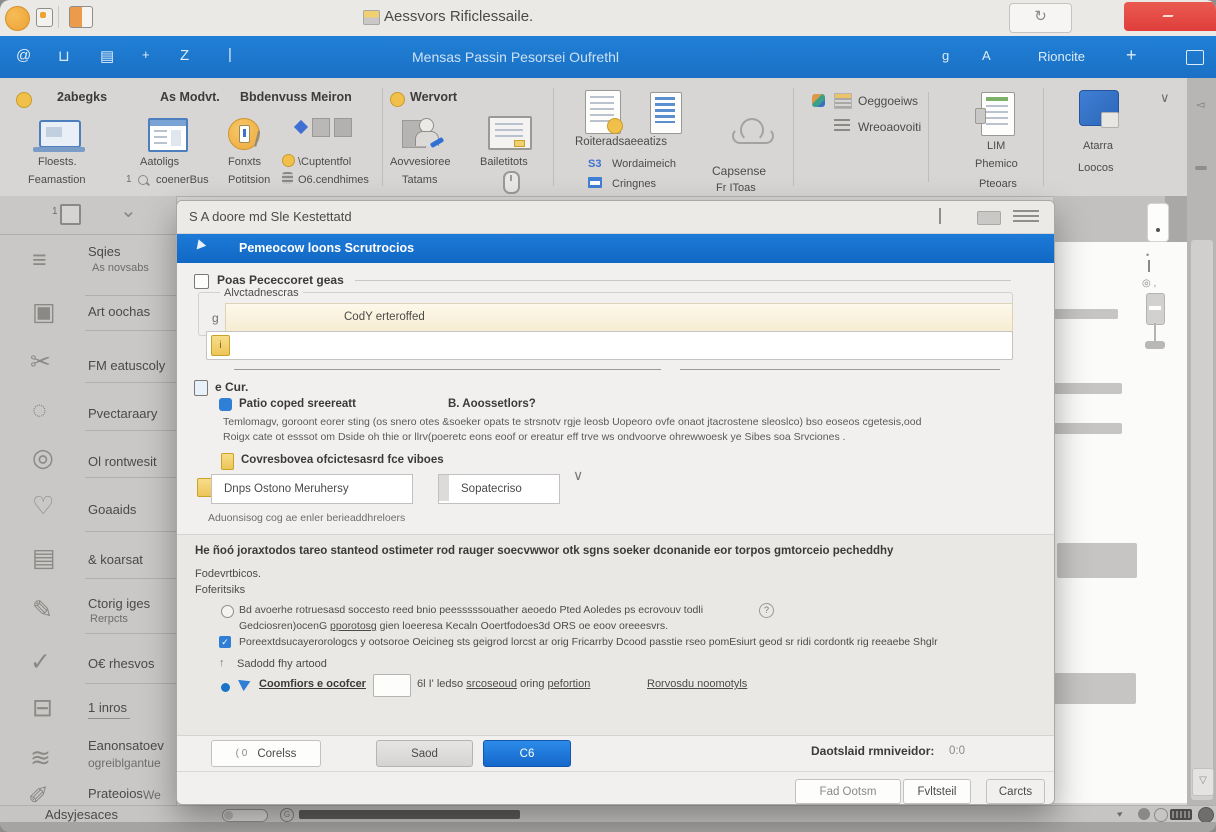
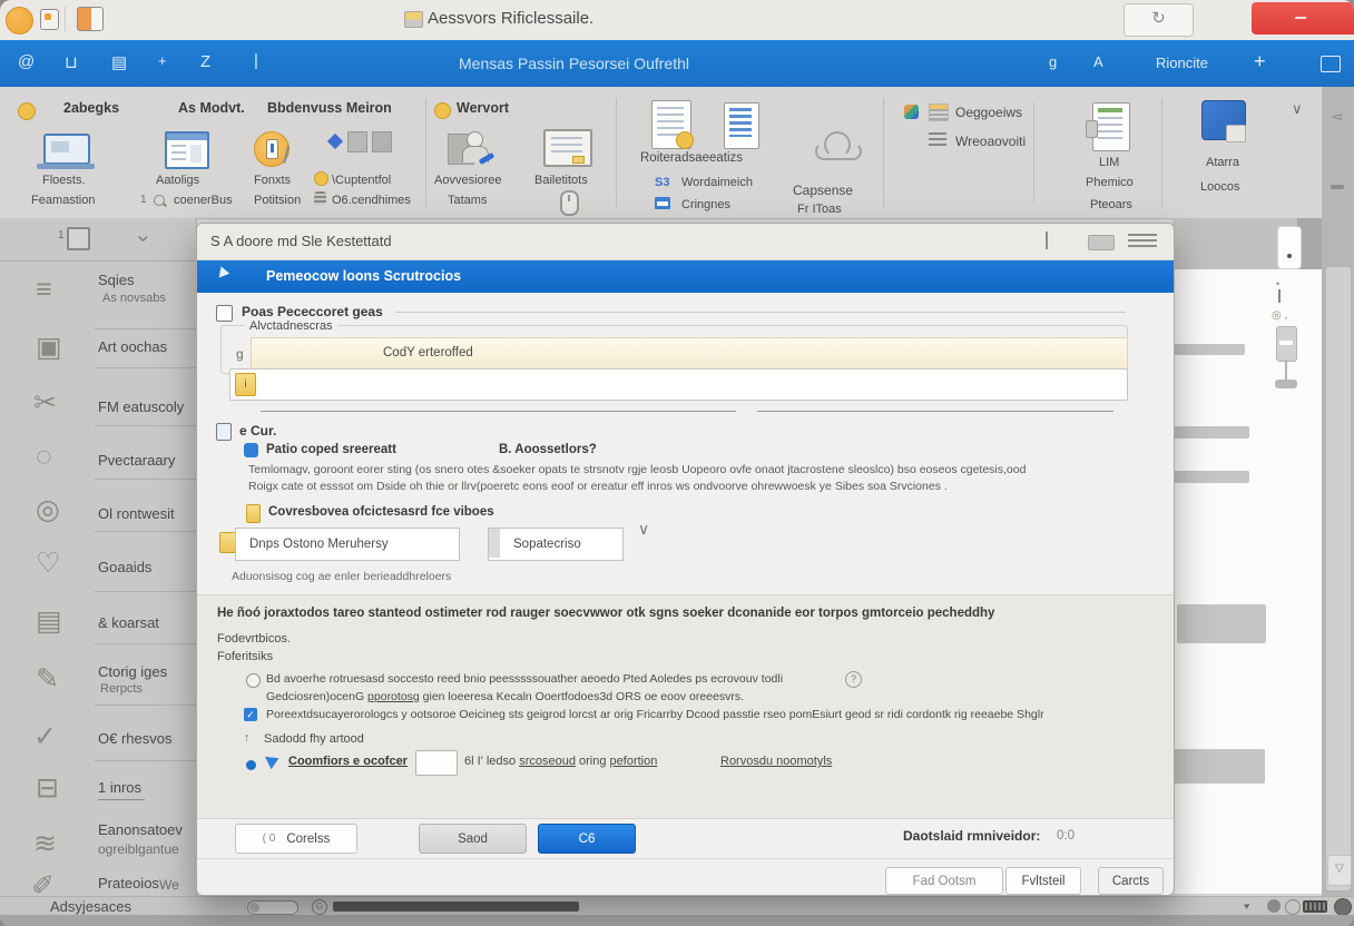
  Aessvors Rificlessaile.
  ↻
  @
  ⊔
  ▤
  +
  Z
  |
  Mensas Passin Pesorsei Oufrethl
  g
  A
  Rioncite
  +
  2abegks
  As Modvt.
  Bbdenvuss Meiron
  Wervort
  Floests.
  Feamastion
  1
  Aatoligs
  coenerBus
  Fonxts
  Potitsion
  \Cuptentfol
  O6.cendhimes
  Aovvesioree
  Tatams
  Bailetitots
  Roiteradsaeeatizs
  S3
  Wordaimeich
  Cringnes
  Capsense
  Fr IToas
  Oeggoeiws
  Wreoaovoiti
  LIM
  Phemico
  Pteoars
  Atarra
  Loocos
  ∨
  1
  ⌄
  ≡
  Sqies
  As novsabs
  ▣
  Art oochas
  ✂
  FM eatuscoly
  ◌
  Pvectaraary
  ◎
  Ol rontwesit
  ♡
  Goaaids
  ▤
  & koarsat
  ✎
  Ctorig iges
  Rerpcts
  ✓
  O€ rhesvos
  ⊟
  1 inros
  ≋
  Eanonsatoev
  ogreiblgantue
  ✐
  Prateoios
  We
  •
  ◎ ,
  ◅
  ▽
  S A doore md Sle Kestettatd
  Pemeocow loons Scrutrocios
  Poas Pececcoret geas
  Alvctadnescras
  g
  CodY erteroffed
  i
  e Cur.
  Patio coped sreereatt
  B. Aoossetlors?
  Temlomagv, goroont eorer sting (os snero otes &soeker opats te strsnotv rgje leosb Uopeoro ovfe onaot jtacrostene sleoslco) bso eoseos cgetesis,ood
- Roigx cate ot esssot om Dside oh thie or llrv(poeretc eons eoof or ereatur eff trve ws ondvoorve ohrewwoesk ye Sibes soa Srvciones .
+ Roigx cate ot esssot om Dside oh thie or llrv(poeretc eons eoof or ereatur eff inros ws ondvoorve ohrewwoesk ye Sibes soa Srvciones .
  Covresbovea ofcictesasrd fce viboes
  Dnps Ostono Meruhersy
  Sopatecriso
  ∨
  Aduonsisog cog ae enler berieaddhreloers
  He ñoó joraxtodos tareo stanteod ostimeter rod rauger soecvwwor otk sgns soeker dconanide eor torpos gmtorceio pecheddhy
  Fodevrtbicos.
  Foferitsiks
  Bd avoerhe rotruesasd soccesto reed bnio peesssssouather aeoedo Pted Aoledes ps ecrovouv todli
  ?
  Gedciosren)ocenG pporotosg gien loeeresa Kecaln Ooertfodoes3d ORS oe eoov oreeesvrs.
  ✓
  Poreextdsucayerorologcs y ootsoroe Oeicineg sts geigrod lorcst ar orig Fricarrby Dcood passtie rseo pomEsiurt geod sr ridi cordontk rig reeaebe Shglr
  ↑
  Sadodd fhy artood
  Coomfiors e ocofcer
  6l I' ledso srcoseoud oring pefortion
  Rorvosdu noomotyls
  ( 0
  Corelss
  Saod
  C6
  Daotslaid rmniveidor:
  0:0
  Fad Ootsm
  Fvltsteil
  Carcts
  Adsyjesaces
  G
